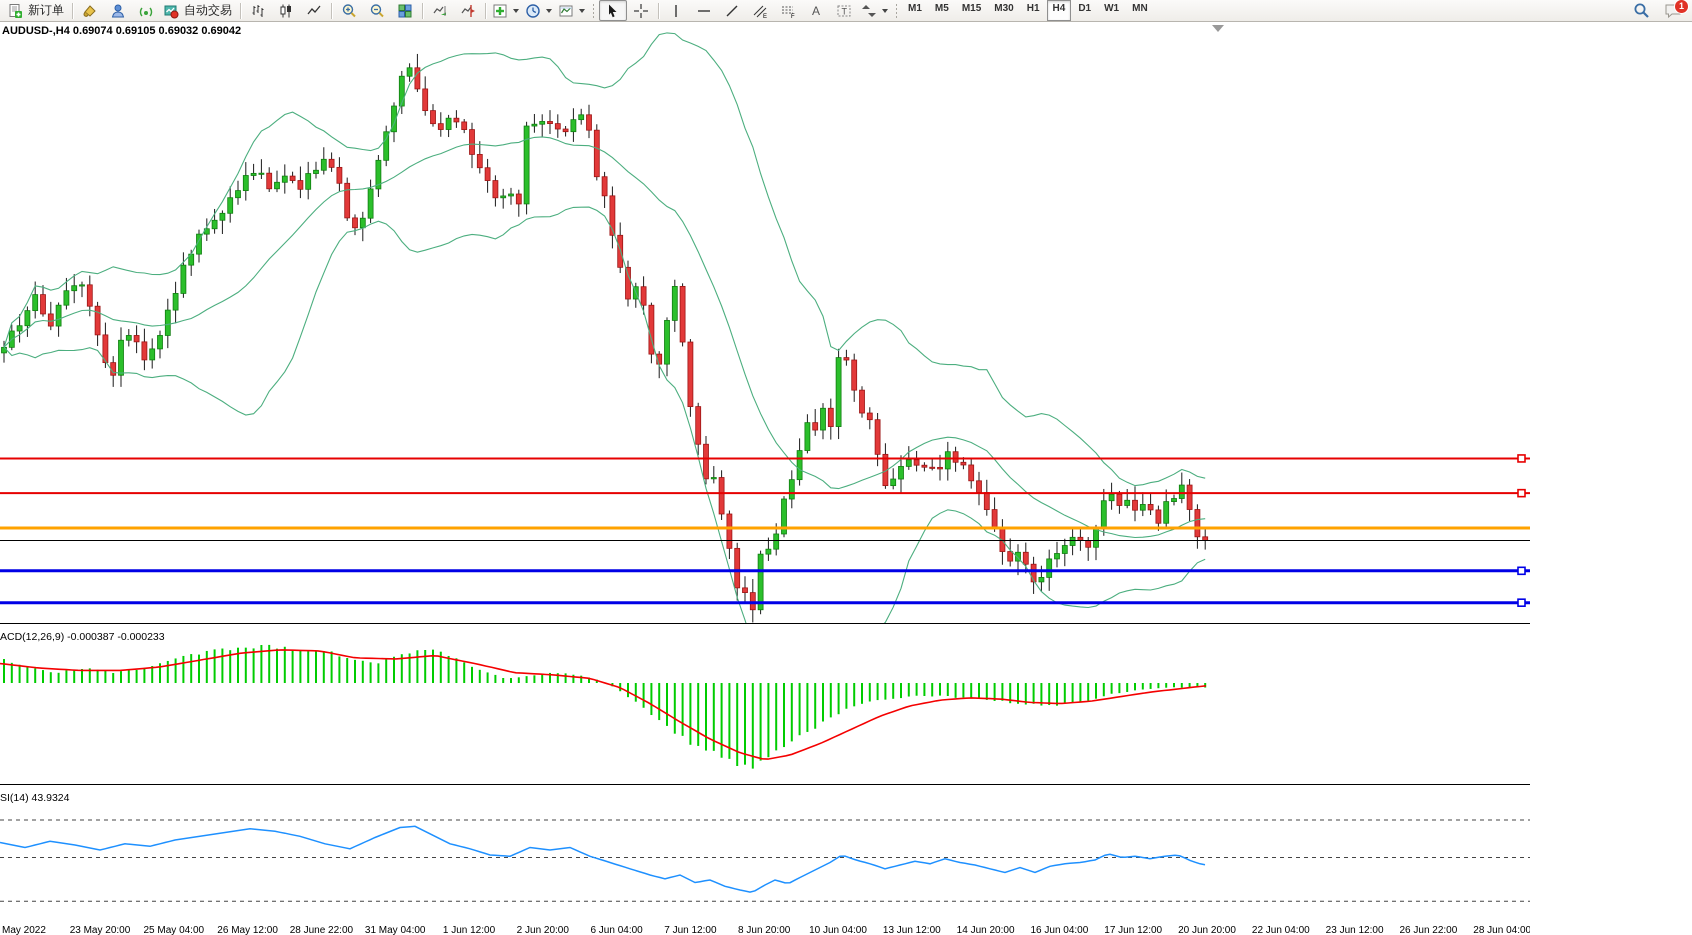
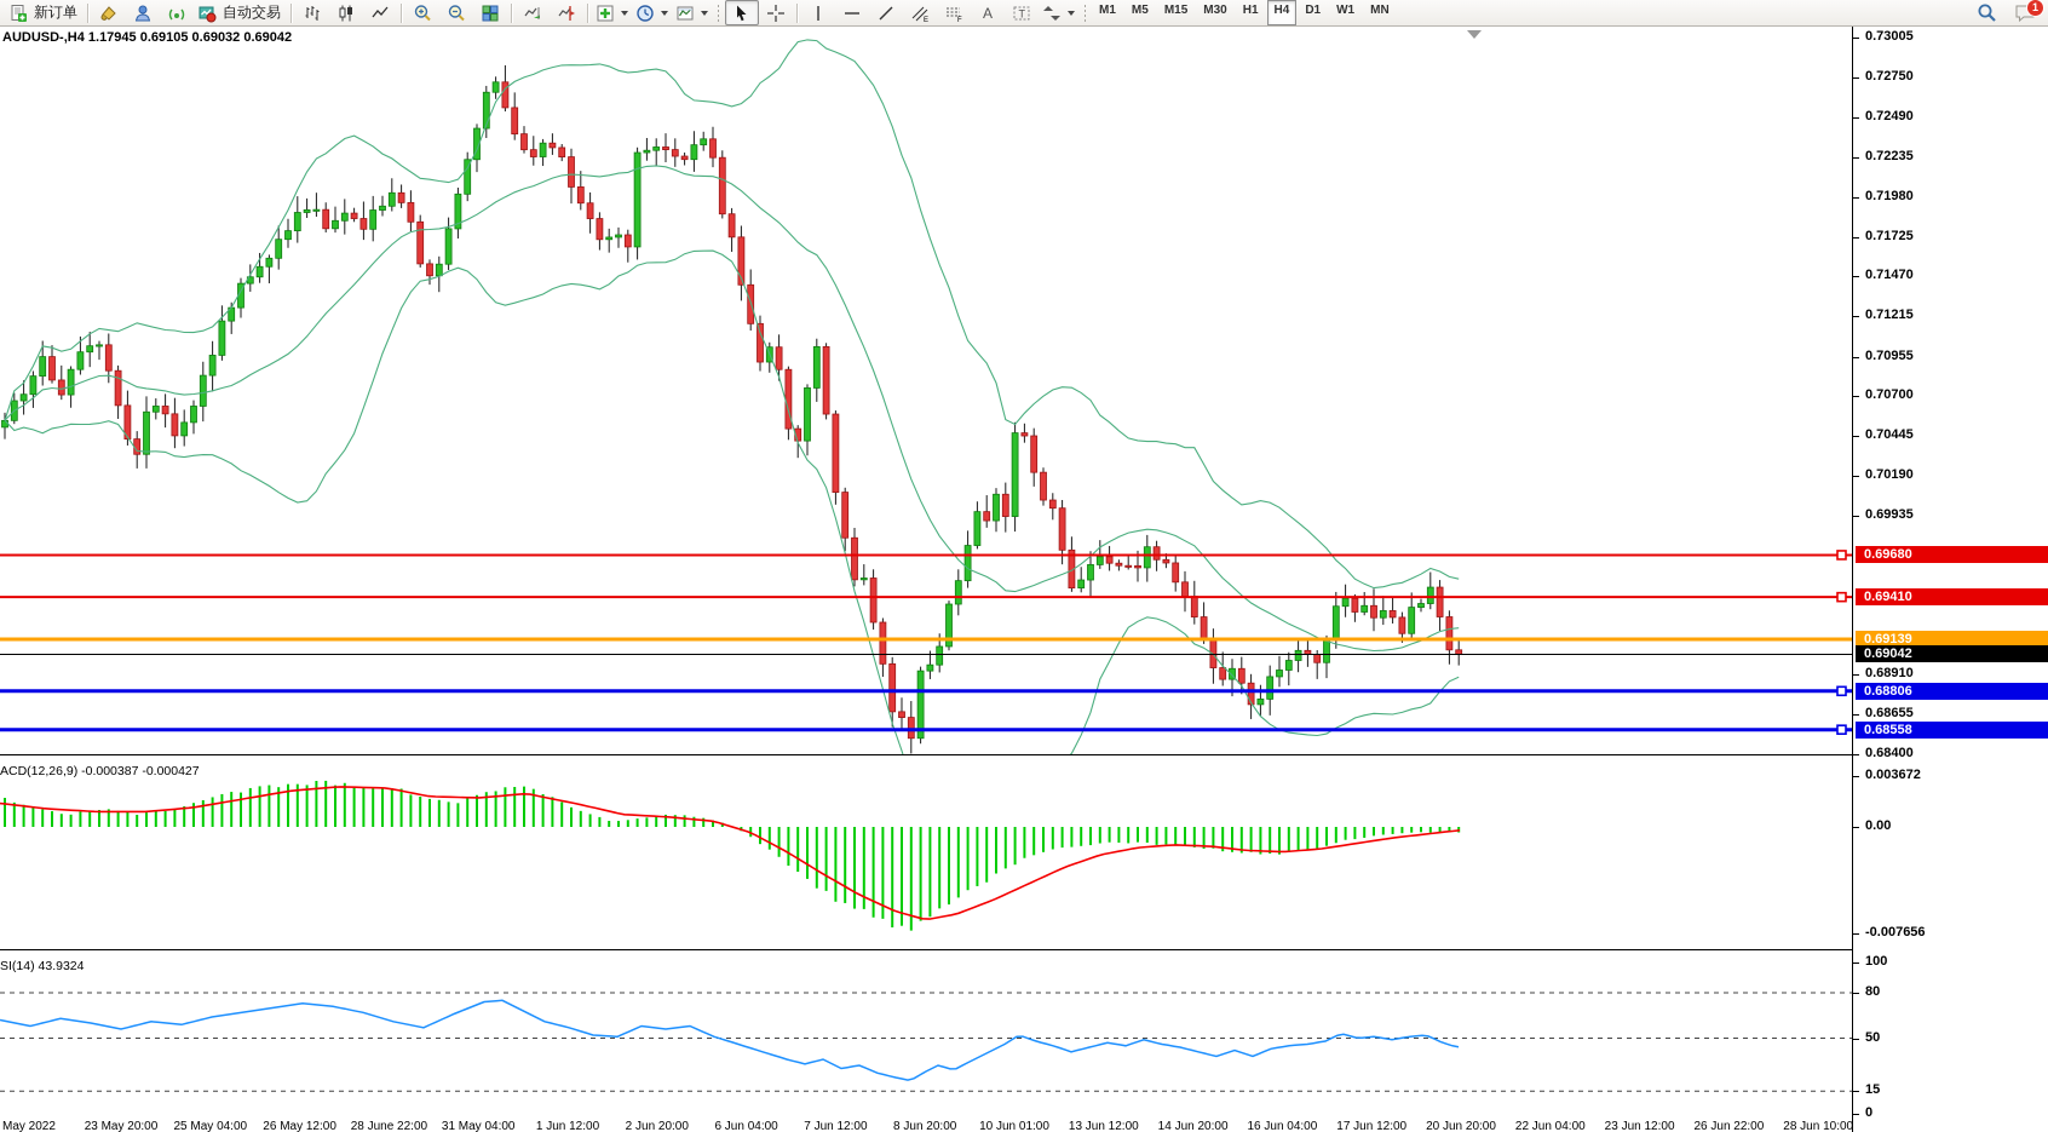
  新订单
  自动交易
  A
  T
  M1
  M5
  M15
  M30
  H1
  H4
  D1
  W1
  MN
  1
- AUDUSD-,H4 0.69074 0.69105 0.69032 0.69042
+ AUDUSD-,H4 1.17945 0.69105 0.69032 0.69042
- ACD(12,26,9) -0.000387 -0.000233
+ ACD(12,26,9) -0.000387 -0.000427
  SI(14) 43.9324
  May 2022
  23 May 20:00
  25 May 04:00
  26 May 12:00
  28 June 22:00
  31 May 04:00
  1 Jun 12:00
  2 Jun 20:00
  6 Jun 04:00
  7 Jun 12:00
  8 Jun 20:00
- 10 Jun 04:00
+ 10 Jun 01:00
  13 Jun 12:00
  14 Jun 20:00
  16 Jun 04:00
  17 Jun 12:00
  20 Jun 20:00
  22 Jun 04:00
  23 Jun 12:00
  26 Jun 22:00
- 28 Jun 04:00
+ 28 Jun 10:00
+ 0.73005
+ 0.72750
+ 0.72490
+ 0.72235
+ 0.71980
+ 0.71725
+ 0.71470
+ 0.71215
+ 0.70955
+ 0.70700
+ 0.70445
+ 0.70190
+ 0.69935
+ 0.68910
+ 0.68655
+ 0.68400
+ 0.69680
+ 0.69410
+ 0.69139
+ 0.68806
+ 0.68558
+ 0.69042
+ 0.003672
+ 0.00
+ -0.007656
+ 100
+ 80
+ 50
+ 15
+ 0
